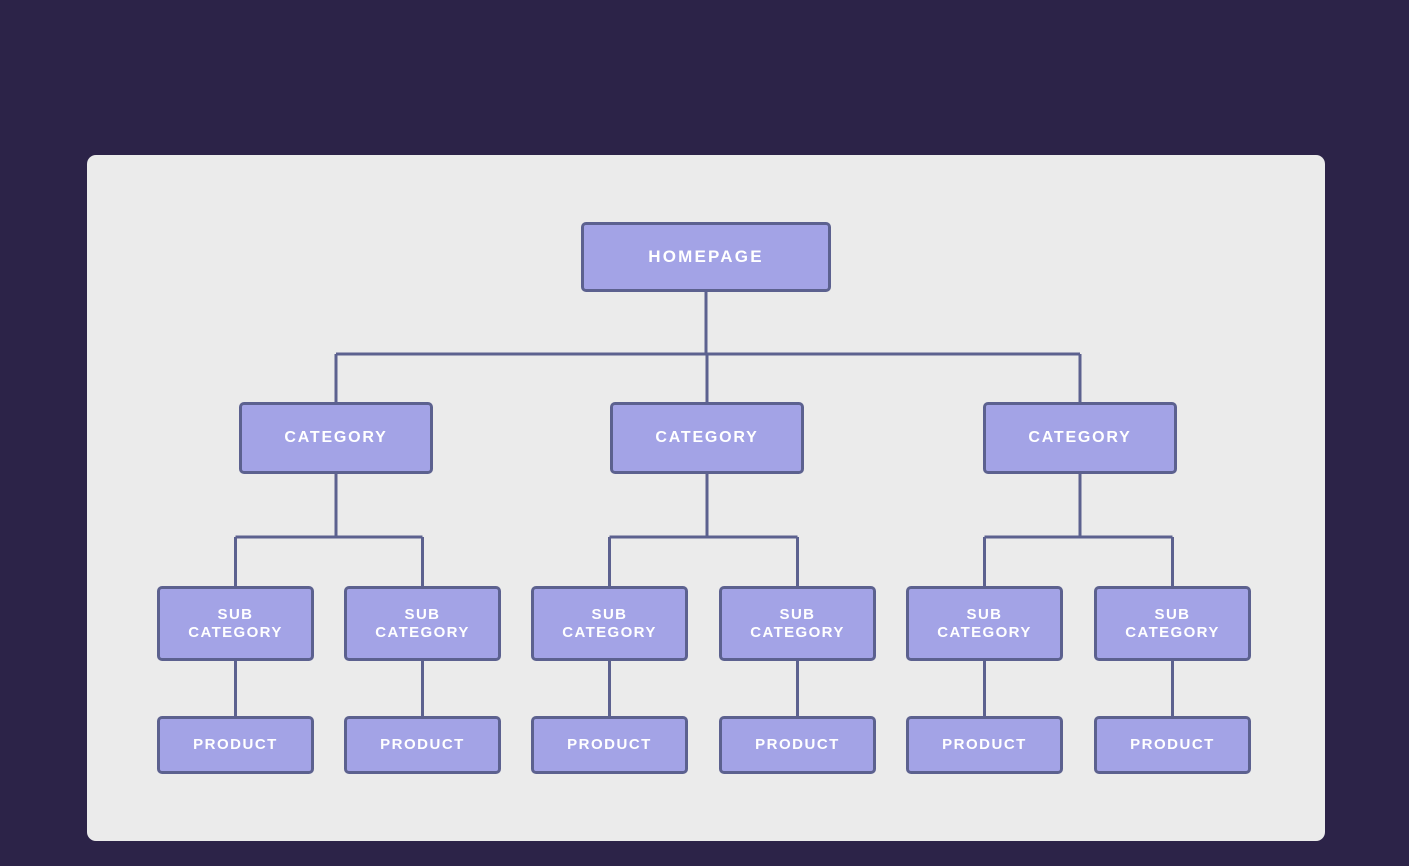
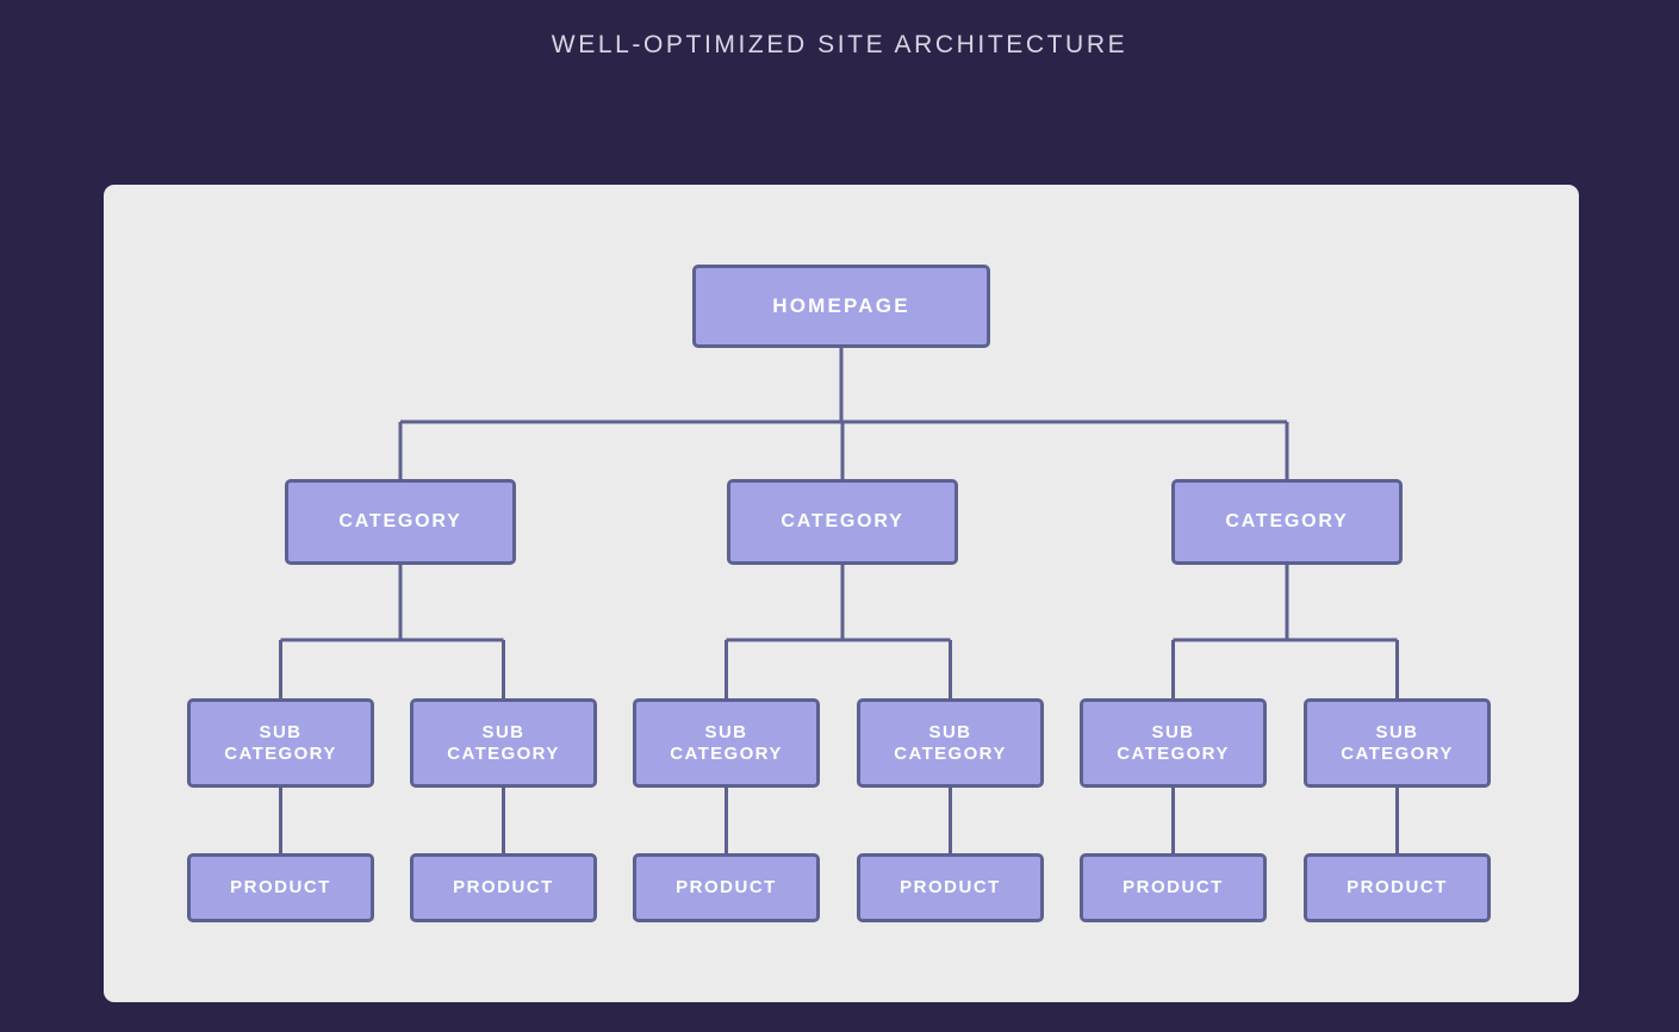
+ WELL-OPTIMIZED SITE ARCHITECTURE
  HOMEPAGE
  CATEGORY
  CATEGORY
  CATEGORY
  SUB
  CATEGORY
  SUB
  CATEGORY
  SUB
  CATEGORY
  SUB
  CATEGORY
  SUB
  CATEGORY
  SUB
  CATEGORY
  PRODUCT
  PRODUCT
  PRODUCT
  PRODUCT
  PRODUCT
  PRODUCT
